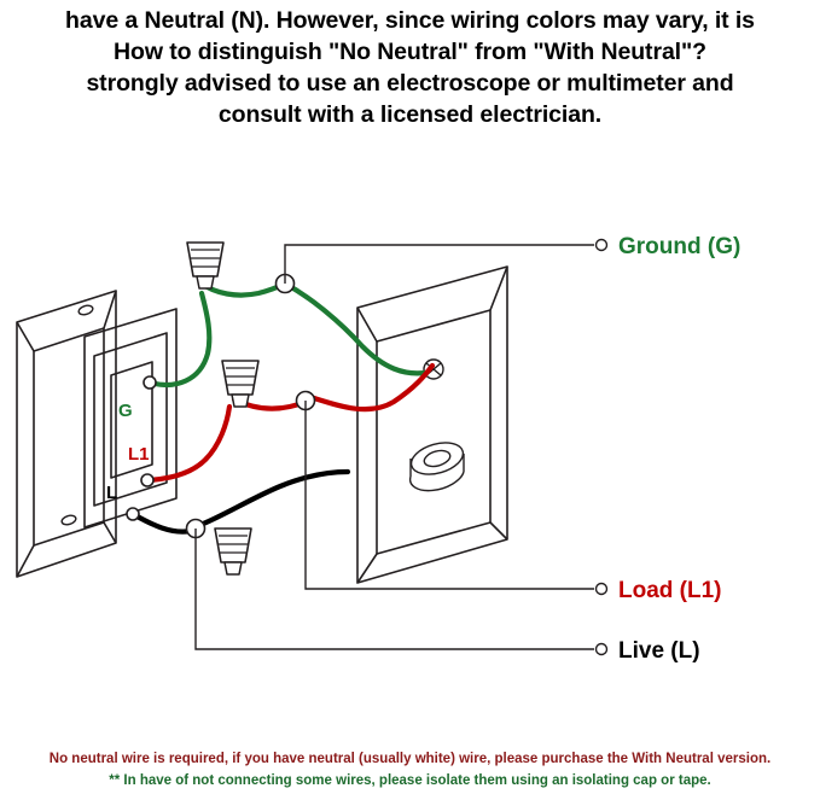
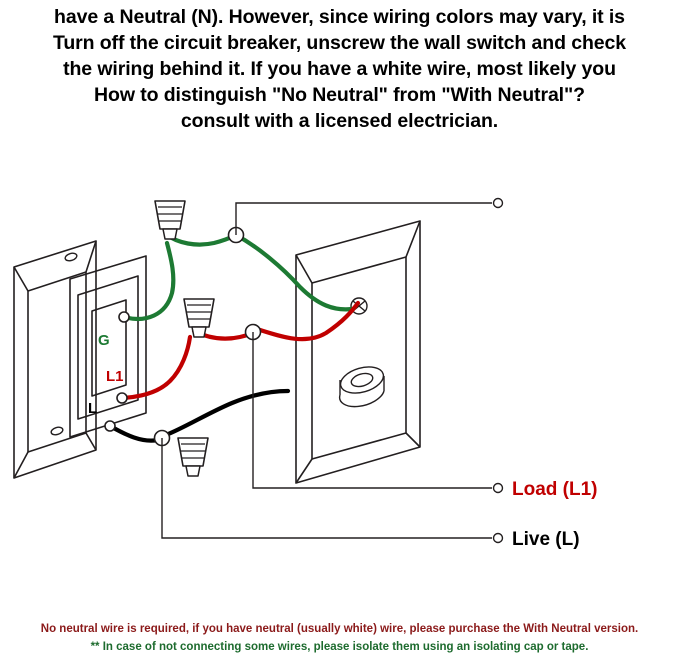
  have a Neutral (N). However, since wiring colors may vary, it is
+ Turn off the circuit breaker, unscrew the wall switch and check
+ the wiring behind it. If you have a white wire, most likely you
  How to distinguish "No Neutral" from "With Neutral"?
- strongly advised to use an electroscope or multimeter and
  consult with a licensed electrician.
- Ground (G)
  Load (L1)
  Live (L)
  G
  L1
  L
  No neutral wire is required, if you have neutral (usually white) wire, please purchase the With Neutral version.
- ** In have of not connecting some wires, please isolate them using an isolating cap or tape.
+ ** In case of not connecting some wires, please isolate them using an isolating cap or tape.
